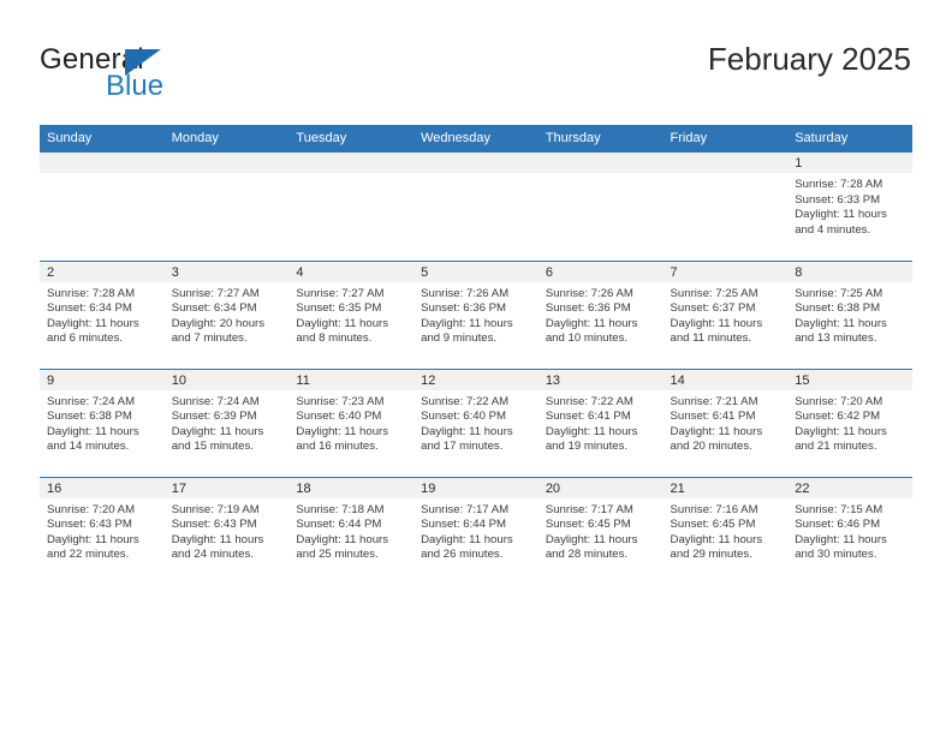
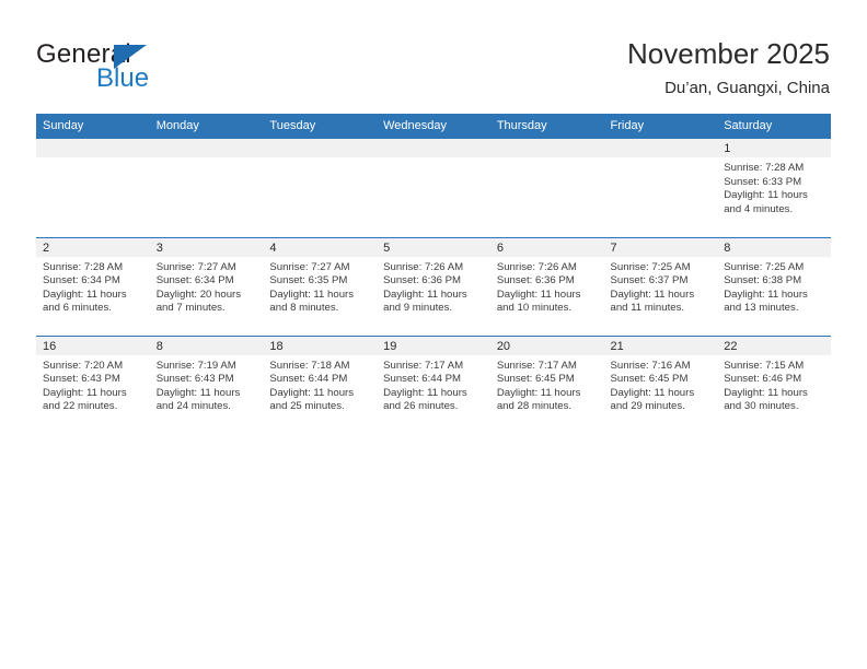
  General
  Blue
- February 2025
+ November 2025
+ Du’an, Guangxi, China
  Sunday	Monday	Tuesday	Wednesday	Thursday	Friday	Saturday
  						1 Sunrise: 7:28 AM Sunset: 6:33 PM Daylight: 11 hours and 4 minutes.
  2 Sunrise: 7:28 AM Sunset: 6:34 PM Daylight: 11 hours and 6 minutes.	3 Sunrise: 7:27 AM Sunset: 6:34 PM Daylight: 20 hours and 7 minutes.	4 Sunrise: 7:27 AM Sunset: 6:35 PM Daylight: 11 hours and 8 minutes.	5 Sunrise: 7:26 AM Sunset: 6:36 PM Daylight: 11 hours and 9 minutes.	6 Sunrise: 7:26 AM Sunset: 6:36 PM Daylight: 11 hours and 10 minutes.	7 Sunrise: 7:25 AM Sunset: 6:37 PM Daylight: 11 hours and 11 minutes.	8 Sunrise: 7:25 AM Sunset: 6:38 PM Daylight: 11 hours and 13 minutes.
- 9 Sunrise: 7:24 AM Sunset: 6:38 PM Daylight: 11 hours and 14 minutes.	10 Sunrise: 7:24 AM Sunset: 6:39 PM Daylight: 11 hours and 15 minutes.	11 Sunrise: 7:23 AM Sunset: 6:40 PM Daylight: 11 hours and 16 minutes.	12 Sunrise: 7:22 AM Sunset: 6:40 PM Daylight: 11 hours and 17 minutes.	13 Sunrise: 7:22 AM Sunset: 6:41 PM Daylight: 11 hours and 19 minutes.	14 Sunrise: 7:21 AM Sunset: 6:41 PM Daylight: 11 hours and 20 minutes.	15 Sunrise: 7:20 AM Sunset: 6:42 PM Daylight: 11 hours and 21 minutes.
- 16 Sunrise: 7:20 AM Sunset: 6:43 PM Daylight: 11 hours and 22 minutes.	17 Sunrise: 7:19 AM Sunset: 6:43 PM Daylight: 11 hours and 24 minutes.	18 Sunrise: 7:18 AM Sunset: 6:44 PM Daylight: 11 hours and 25 minutes.	19 Sunrise: 7:17 AM Sunset: 6:44 PM Daylight: 11 hours and 26 minutes.	20 Sunrise: 7:17 AM Sunset: 6:45 PM Daylight: 11 hours and 28 minutes.	21 Sunrise: 7:16 AM Sunset: 6:45 PM Daylight: 11 hours and 29 minutes.	22 Sunrise: 7:15 AM Sunset: 6:46 PM Daylight: 11 hours and 30 minutes.
+ 16 Sunrise: 7:20 AM Sunset: 6:43 PM Daylight: 11 hours and 22 minutes.	8 Sunrise: 7:19 AM Sunset: 6:43 PM Daylight: 11 hours and 24 minutes.	18 Sunrise: 7:18 AM Sunset: 6:44 PM Daylight: 11 hours and 25 minutes.	19 Sunrise: 7:17 AM Sunset: 6:44 PM Daylight: 11 hours and 26 minutes.	20 Sunrise: 7:17 AM Sunset: 6:45 PM Daylight: 11 hours and 28 minutes.	21 Sunrise: 7:16 AM Sunset: 6:45 PM Daylight: 11 hours and 29 minutes.	22 Sunrise: 7:15 AM Sunset: 6:46 PM Daylight: 11 hours and 30 minutes.
